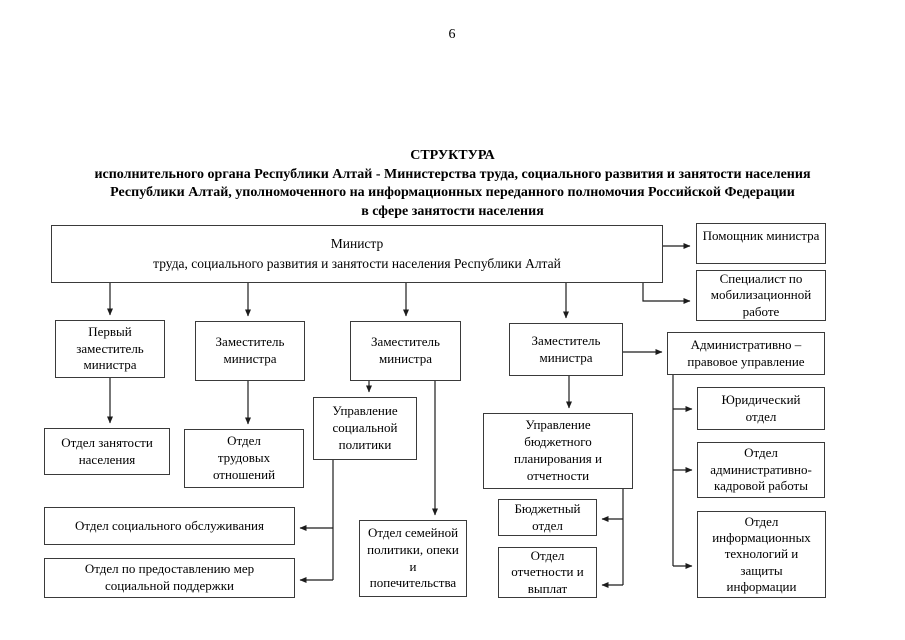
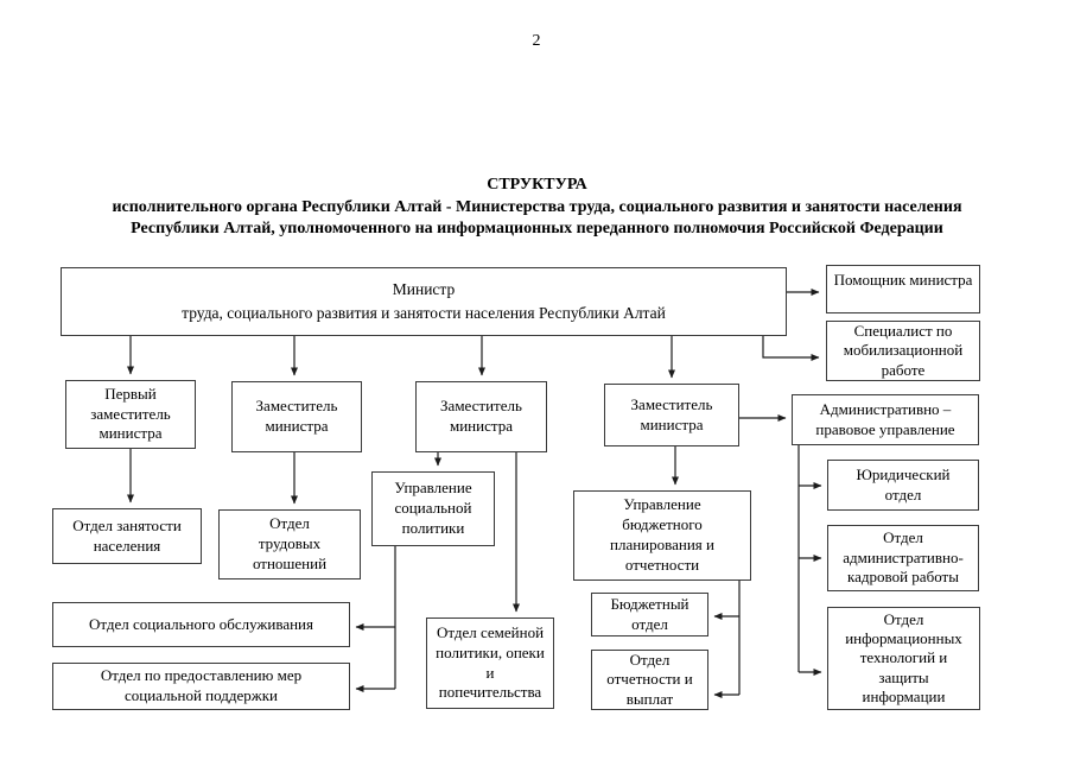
- 6
+ 2
  СТРУКТУРА
  исполнительного органа Республики Алтай - Министерства труда, социального развития и занятости населения
  Республики Алтай, уполномоченного на информационных переданного полномочия Российской Федерации
- в сфере занятости населения
  Министр
  труда, социального развития и занятости населения Республики Алтай
  Помощник министра
  Специалист по
  мобилизационной
  работе
  Первый
  заместитель
  министра
  Заместитель
  министра
  Заместитель
  министра
  Заместитель
  министра
  Административно –
  правовое управление
  Управление
  социальной
  политики
  Отдел занятости
  населения
  Отдел
  трудовых
  отношений
  Управление
  бюджетного
  планирования и
  отчетности
  Юридический
  отдел
  Отдел
  административно-
  кадровой работы
  Бюджетный
  отдел
  Отдел социального обслуживания
  Отдел семейной
  политики, опеки
  и
  попечительства
  Отдел
  отчетности и
  выплат
  Отдел по предоставлению мер
  социальной поддержки
  Отдел
  информационных
  технологий и
  защиты
  информации
